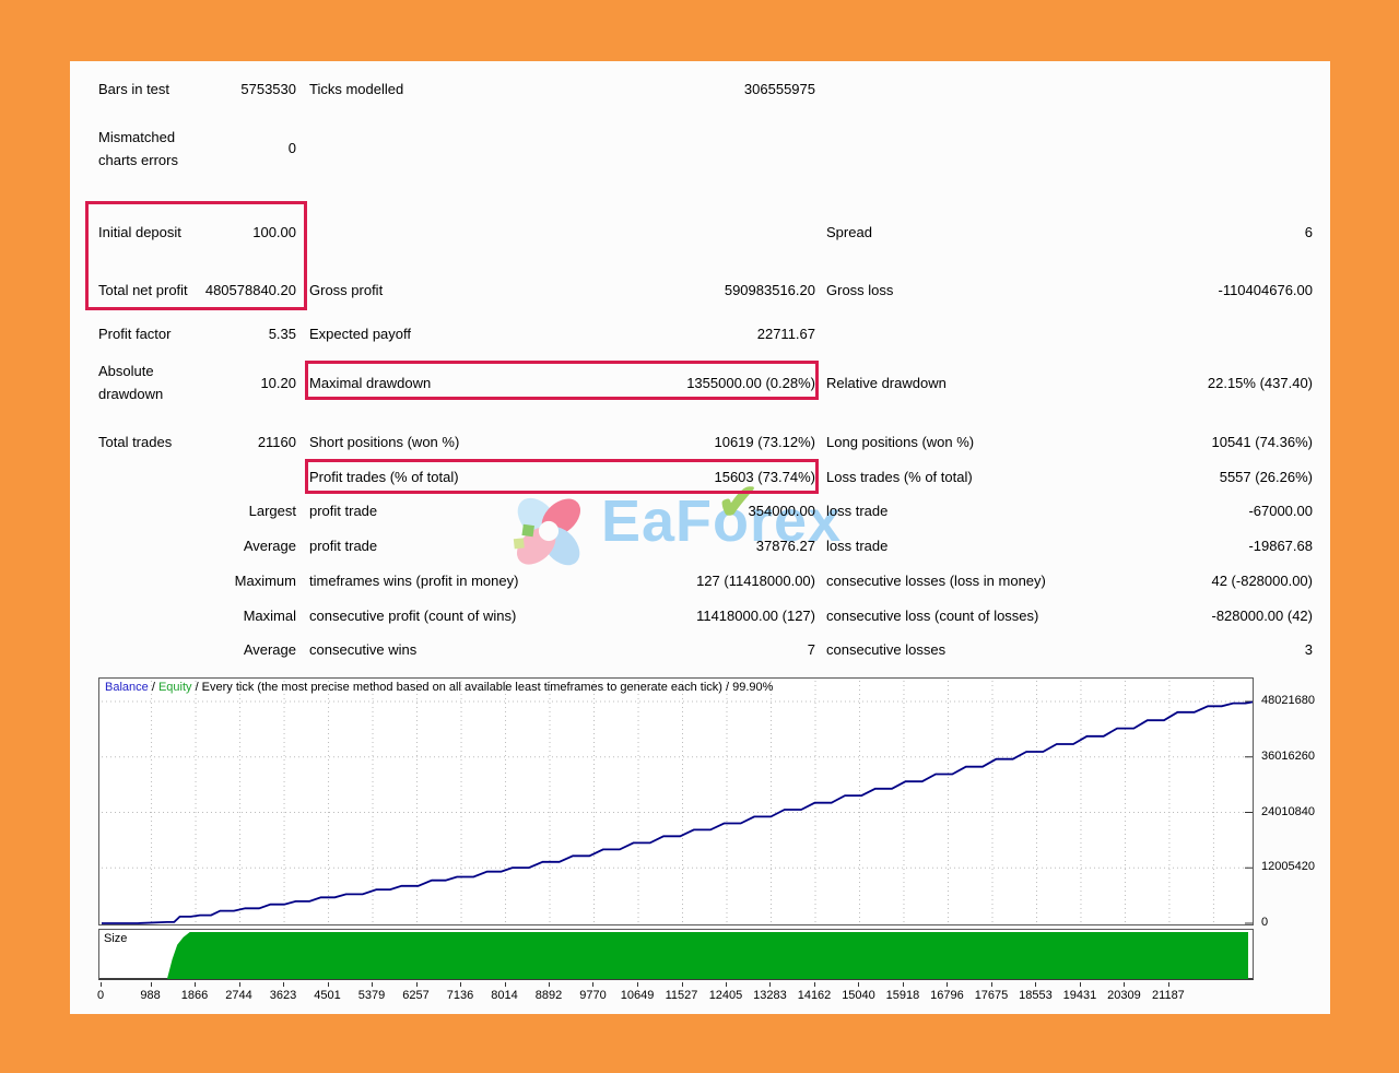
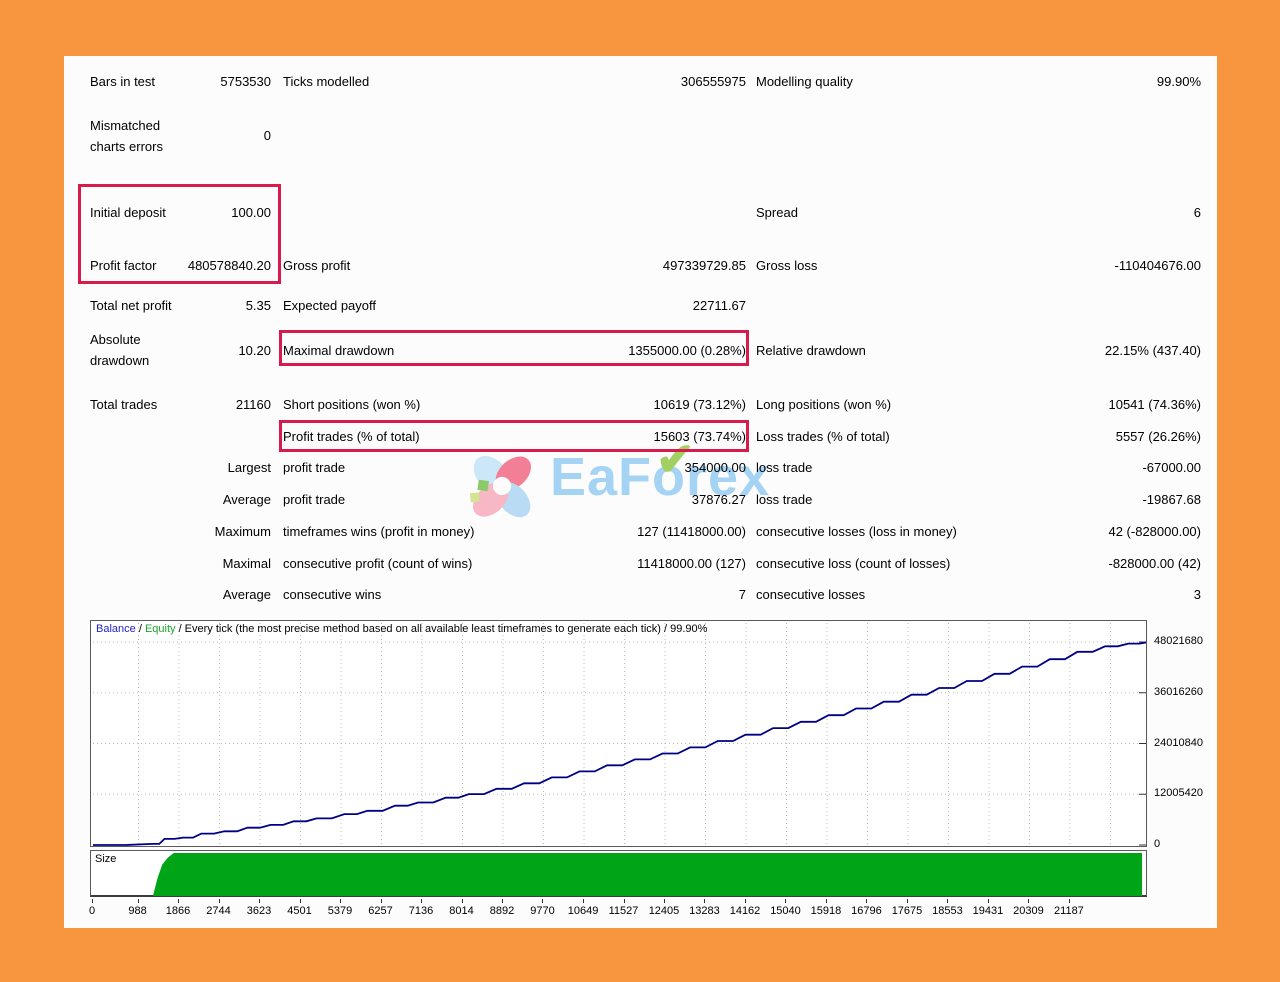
  EaForex
  ✔
  Bars in test
  5753530
  Ticks modelled
  306555975
+ Modelling quality
+ 99.90%
  Mismatched charts errors
  0
  Initial deposit
  100.00
  Spread
  6
- Total net profit
+ Profit factor
  480578840.20
  Gross profit
- 590983516.20
+ 497339729.85
  Gross loss
  -110404676.00
- Profit factor
+ Total net profit
  5.35
  Expected payoff
  22711.67
  Absolute drawdown
  10.20
  Maximal drawdown
  1355000.00 (0.28%)
  Relative drawdown
  22.15% (437.40)
  Total trades
  21160
  Short positions (won %)
  10619 (73.12%)
  Long positions (won %)
  10541 (74.36%)
  Profit trades (% of total)
  15603 (73.74%)
  Loss trades (% of total)
  5557 (26.26%)
  Largest
  profit trade
  354000.00
  loss trade
  -67000.00
  Average
  profit trade
  37876.27
  loss trade
  -19867.68
  Maximum
  timeframes wins (profit in money)
  127 (11418000.00)
  consecutive losses (loss in money)
  42 (-828000.00)
  Maximal
  consecutive profit (count of wins)
  11418000.00 (127)
  consecutive loss (count of losses)
  -828000.00 (42)
  Average
  consecutive wins
  7
  consecutive losses
  3
  Balance / Equity / Every tick (the most precise method based on all available least timeframes to generate each tick) / 99.90%
  Size
  0
  12005420
  24010840
  36016260
  48021680
  0
  988
  1866
  2744
  3623
  4501
  5379
  6257
  7136
  8014
  8892
  9770
  10649
  11527
  12405
  13283
  14162
  15040
  15918
  16796
  17675
  18553
  19431
  20309
  21187
